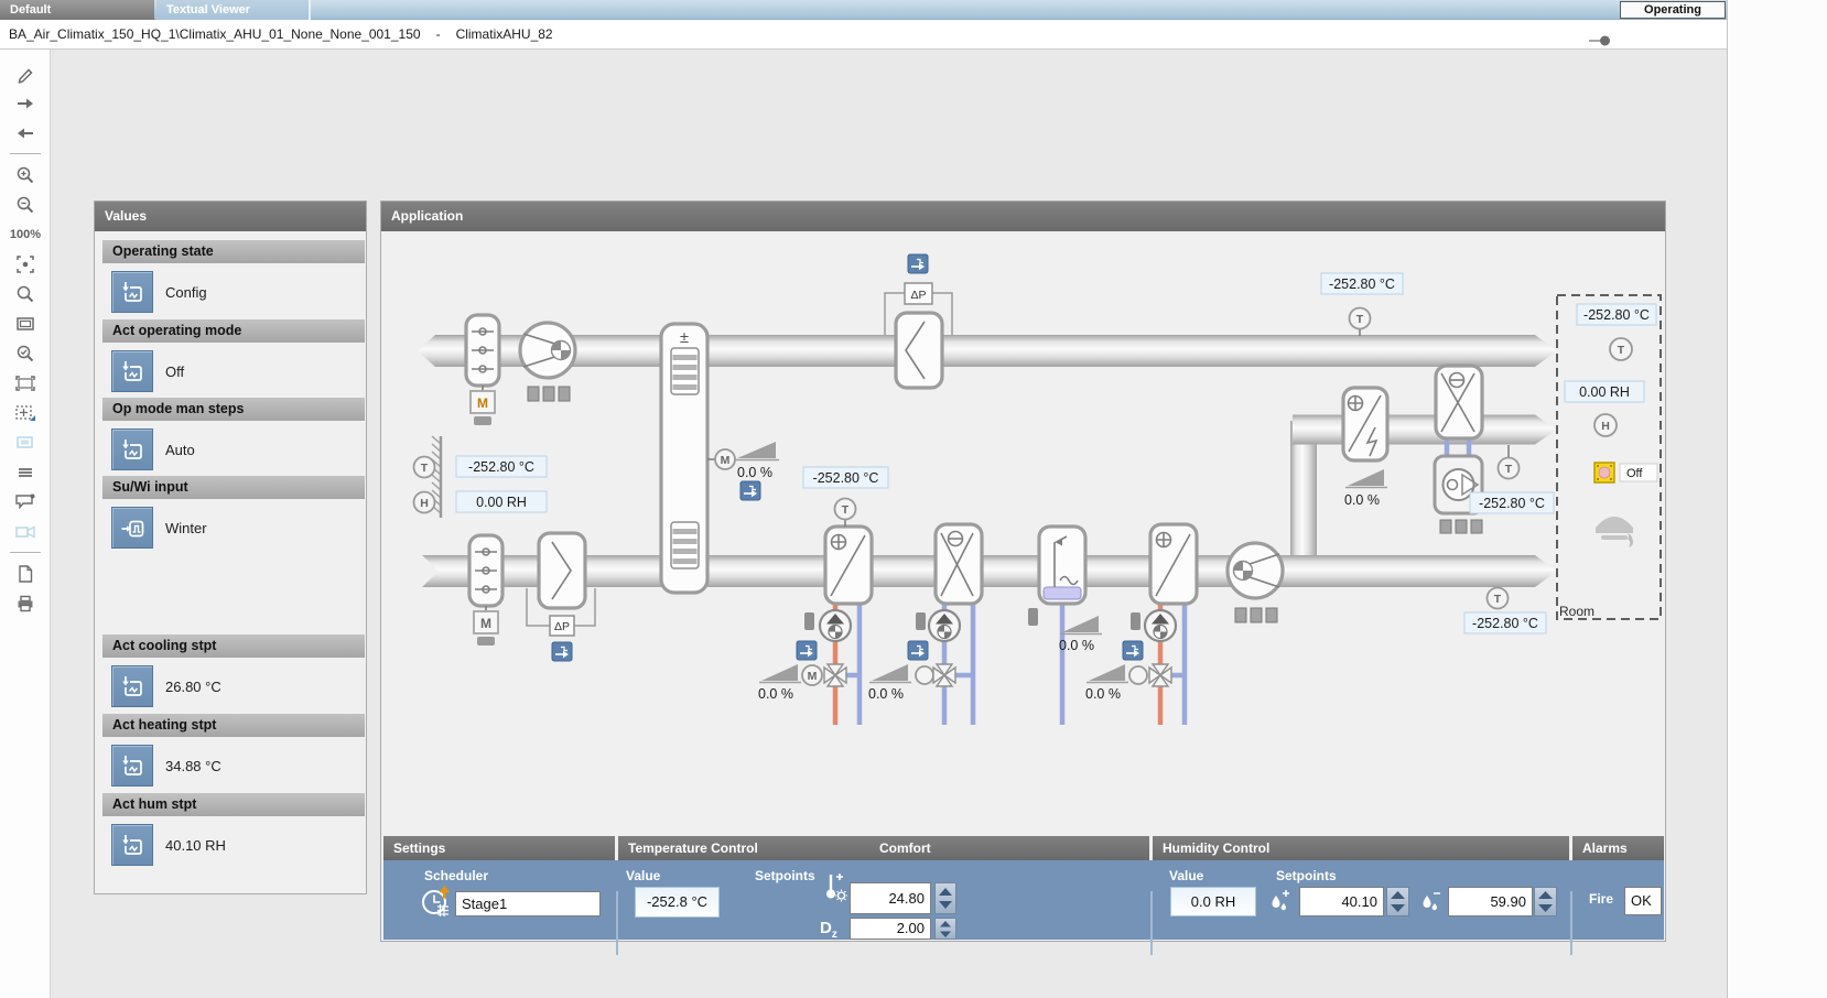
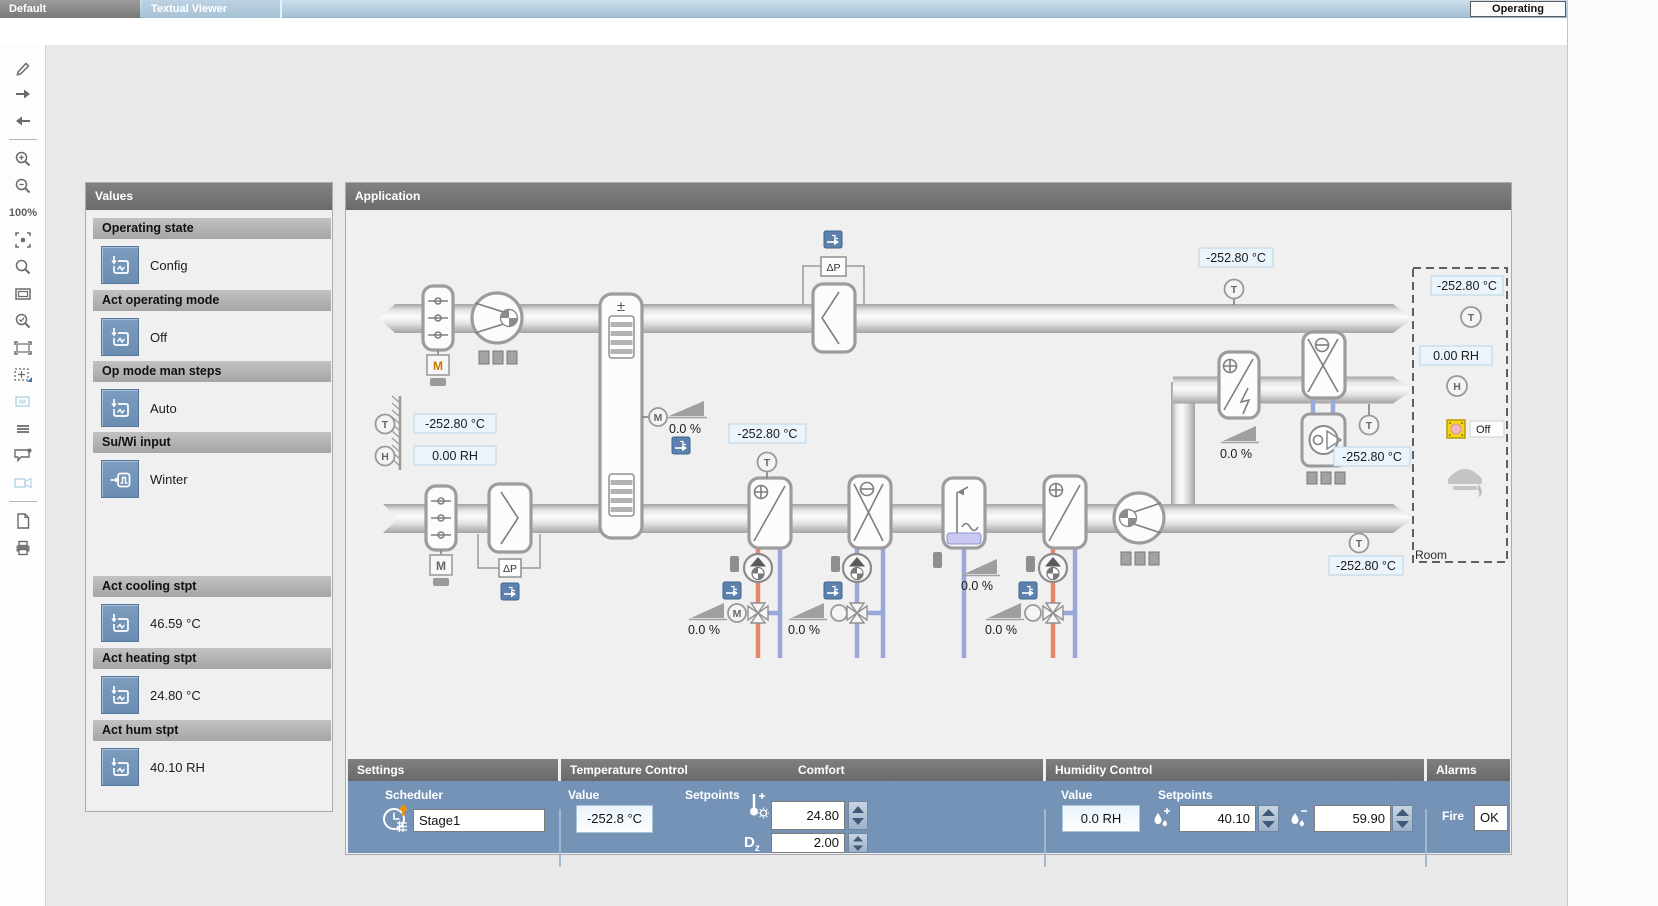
  Default
  Textual Viewer
  Operating
- BA_Air_Climatix_150_HQ_1\Climatix_AHU_01_None_None_001_150 - ClimatixAHU_82
  100%
  Values
  Operating state
  Config
  Act operating mode
  Off
  Op mode man steps
  Auto
  Su/Wi input
  Winter
  Act cooling stpt
- 26.80 °C
+ 46.59 °C
  Act heating stpt
- 34.88 °C
+ 24.80 °C
  Act hum stpt
  40.10 RH
  Application
  T
  H
  -252.80 °C
  0.00 RH
  M
  ±
  M
  0.0 %
  ΔP
  T
  -252.80 °C
  M
  ΔP
  T
  -252.80 °C
  M
  0.0 %
  0.0 %
  0.0 %
  0.0 %
  0.0 %
  T
  -252.80 °C
  T
  -252.80 °C
  -252.80 °C
  T
  0.00 RH
  H
  Off
  Room
  Settings
  Temperature Control
  Comfort
  Humidity Control
  Alarms
  Scheduler
  Stage1
  Value
  -252.8 °C
  Setpoints
  24.80
  Dz
  2.00
  Value
  0.0 RH
  Setpoints
  40.10
  59.90
  Fire
  OK
